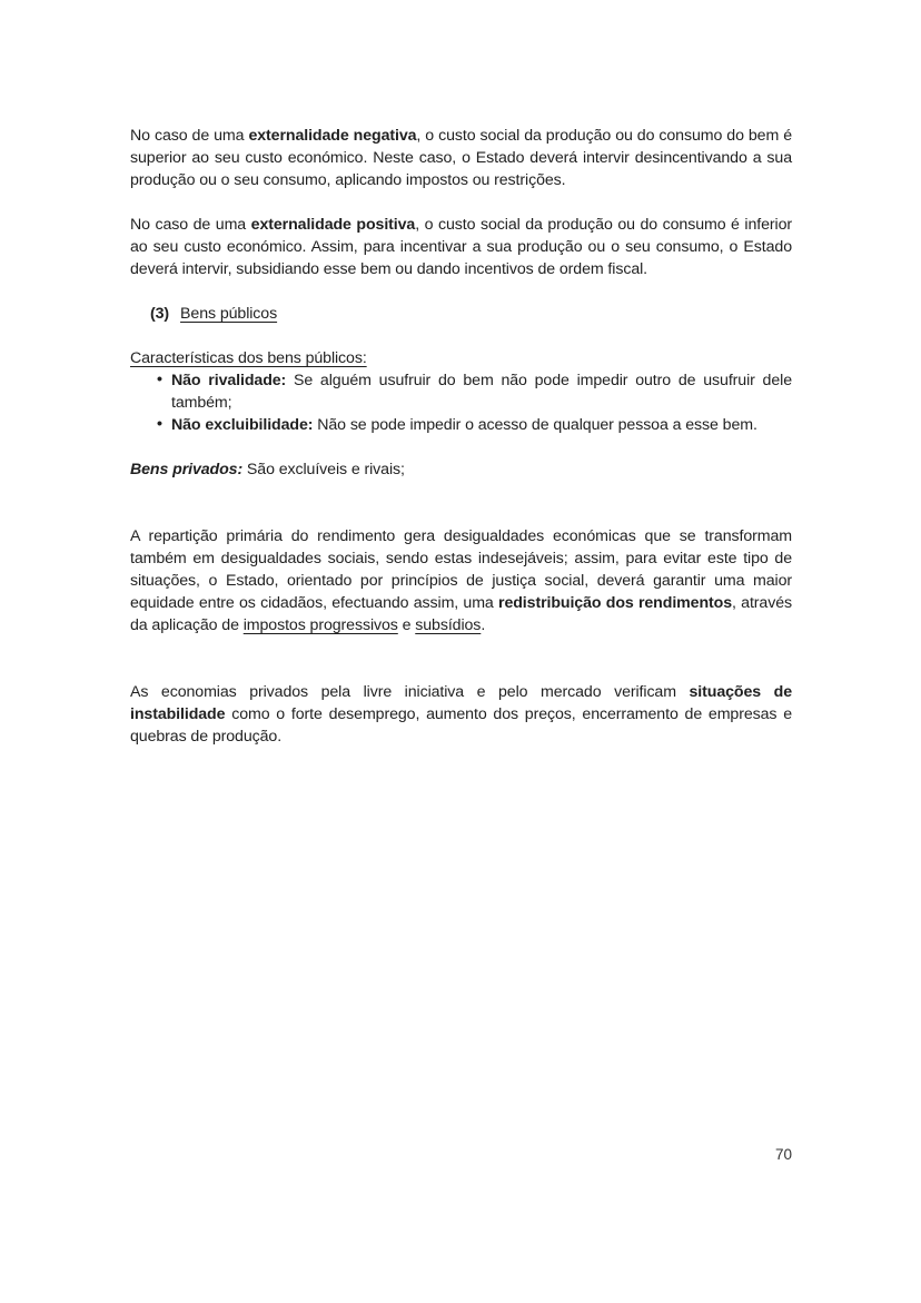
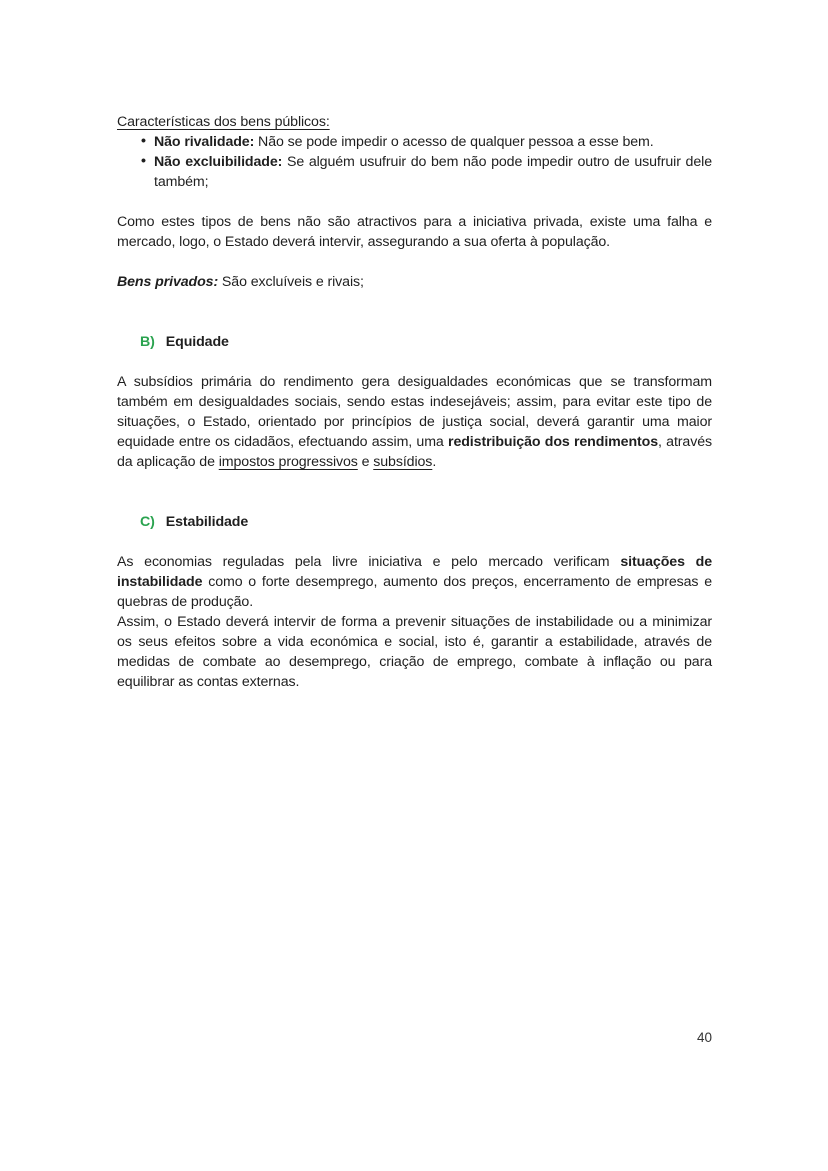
- No caso de uma externalidade negativa, o custo social da produção ou do consumo do bem é superior ao seu custo económico. Neste caso, o Estado deverá intervir desincentivando a sua produção ou o seu consumo, aplicando impostos ou restrições.
- No caso de uma externalidade positiva, o custo social da produção ou do consumo é inferior ao seu custo económico. Assim, para incentivar a sua produção ou o seu consumo, o Estado deverá intervir, subsidiando esse bem ou dando incentivos de ordem fiscal.
- (3) Bens públicos
  Características dos bens públicos:
  •
- Não rivalidade: Se alguém usufruir do bem não pode impedir outro de usufruir dele também;
+ Não rivalidade: Não se pode impedir o acesso de qualquer pessoa a esse bem.
  •
- Não excluibilidade: Não se pode impedir o acesso de qualquer pessoa a esse bem.
+ Não excluibilidade: Se alguém usufruir do bem não pode impedir outro de usufruir dele também;
+ Como estes tipos de bens não são atractivos para a iniciativa privada, existe uma falha e mercado, logo, o Estado deverá intervir, assegurando a sua oferta à população.
  Bens privados: São excluíveis e rivais;
+ B) Equidade
- A repartição primária do rendimento gera desigualdades económicas que se transformam também em desigualdades sociais, sendo estas indesejáveis; assim, para evitar este tipo de situações, o Estado, orientado por princípios de justiça social, deverá garantir uma maior equidade entre os cidadãos, efectuando assim, uma redistribuição dos rendimentos, através da aplicação de impostos progressivos e subsídios.
+ A subsídios primária do rendimento gera desigualdades económicas que se transformam também em desigualdades sociais, sendo estas indesejáveis; assim, para evitar este tipo de situações, o Estado, orientado por princípios de justiça social, deverá garantir uma maior equidade entre os cidadãos, efectuando assim, uma redistribuição dos rendimentos, através da aplicação de impostos progressivos e subsídios.
+ C) Estabilidade
- As economias privados pela livre iniciativa e pelo mercado verificam situações de instabilidade como o forte desemprego, aumento dos preços, encerramento de empresas e quebras de produção.
+ As economias reguladas pela livre iniciativa e pelo mercado verificam situações de instabilidade como o forte desemprego, aumento dos preços, encerramento de empresas e quebras de produção.
+ Assim, o Estado deverá intervir de forma a prevenir situações de instabilidade ou a minimizar os seus efeitos sobre a vida económica e social, isto é, garantir a estabilidade, através de medidas de combate ao desemprego, criação de emprego, combate à inflação ou para equilibrar as contas externas.
- 70
+ 40
